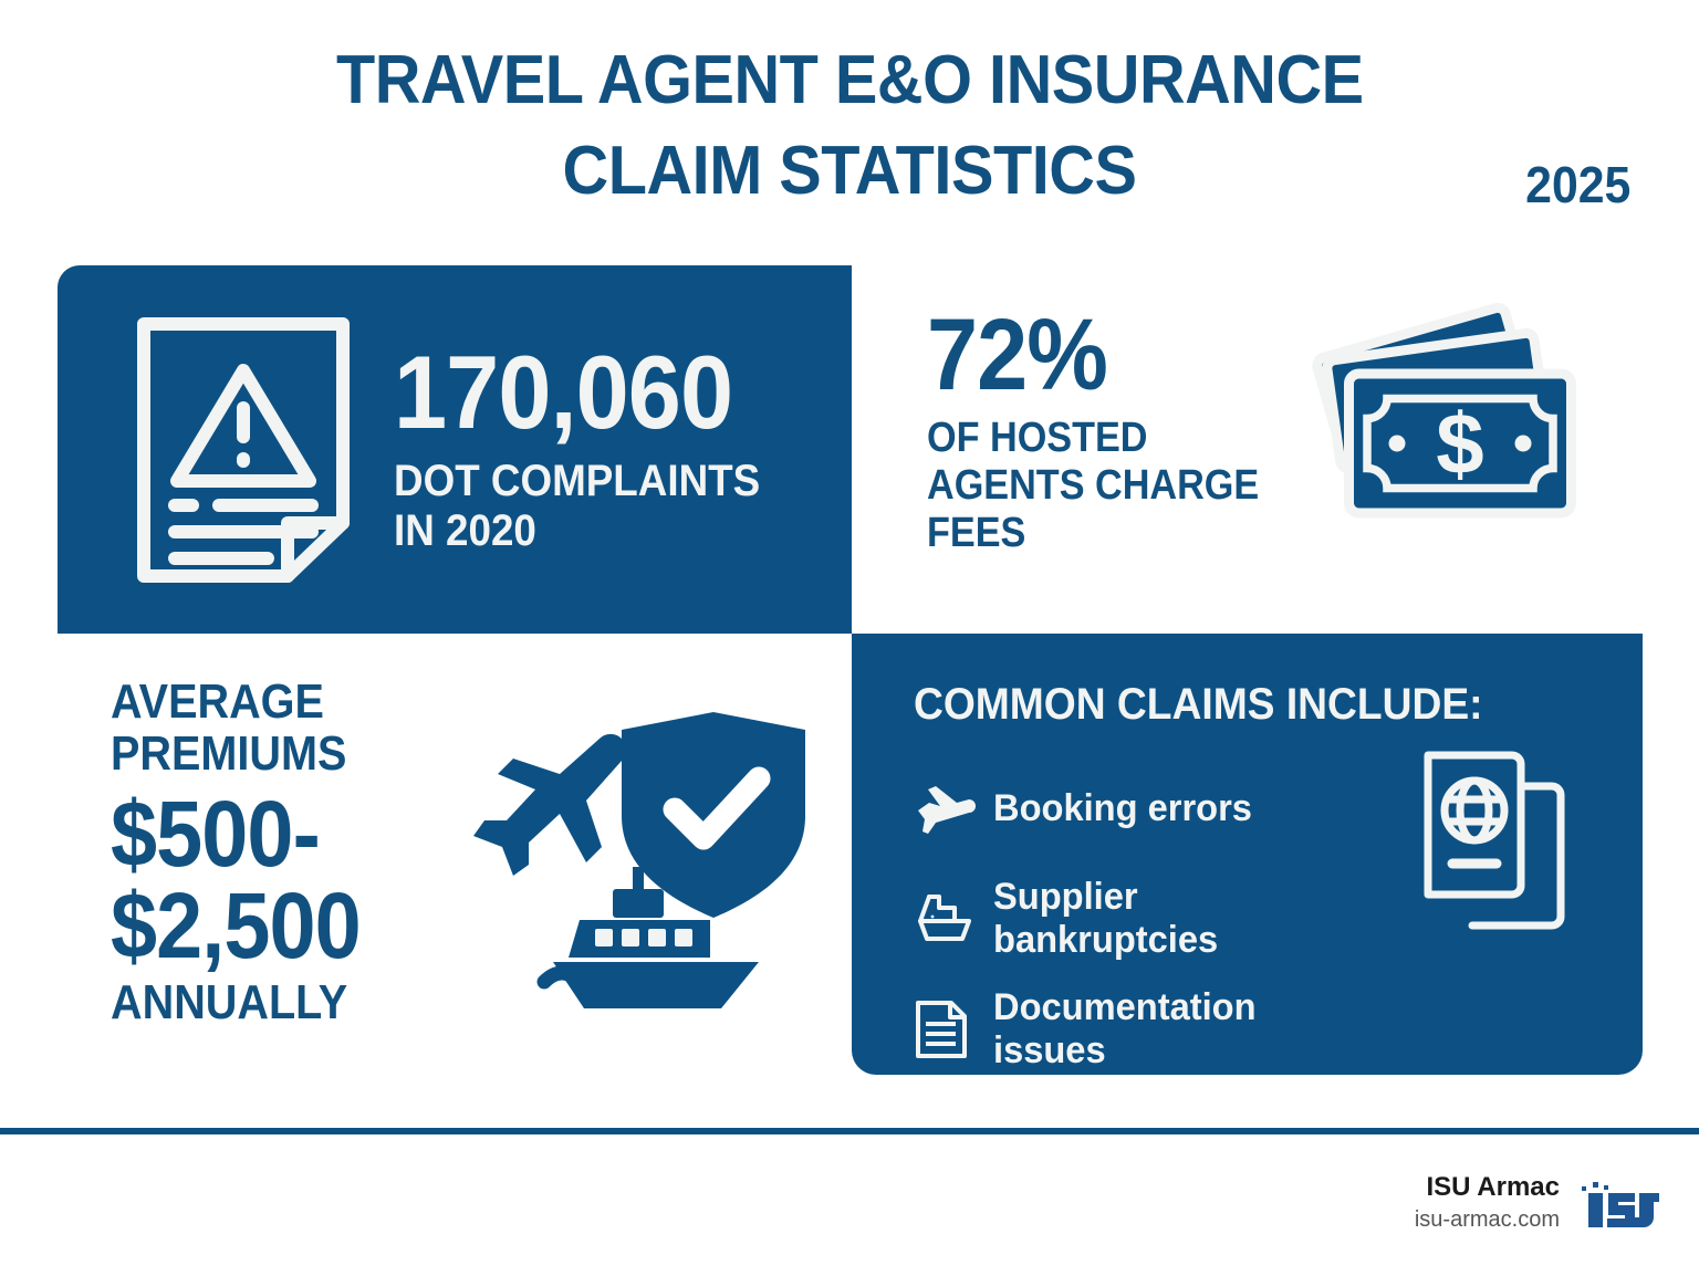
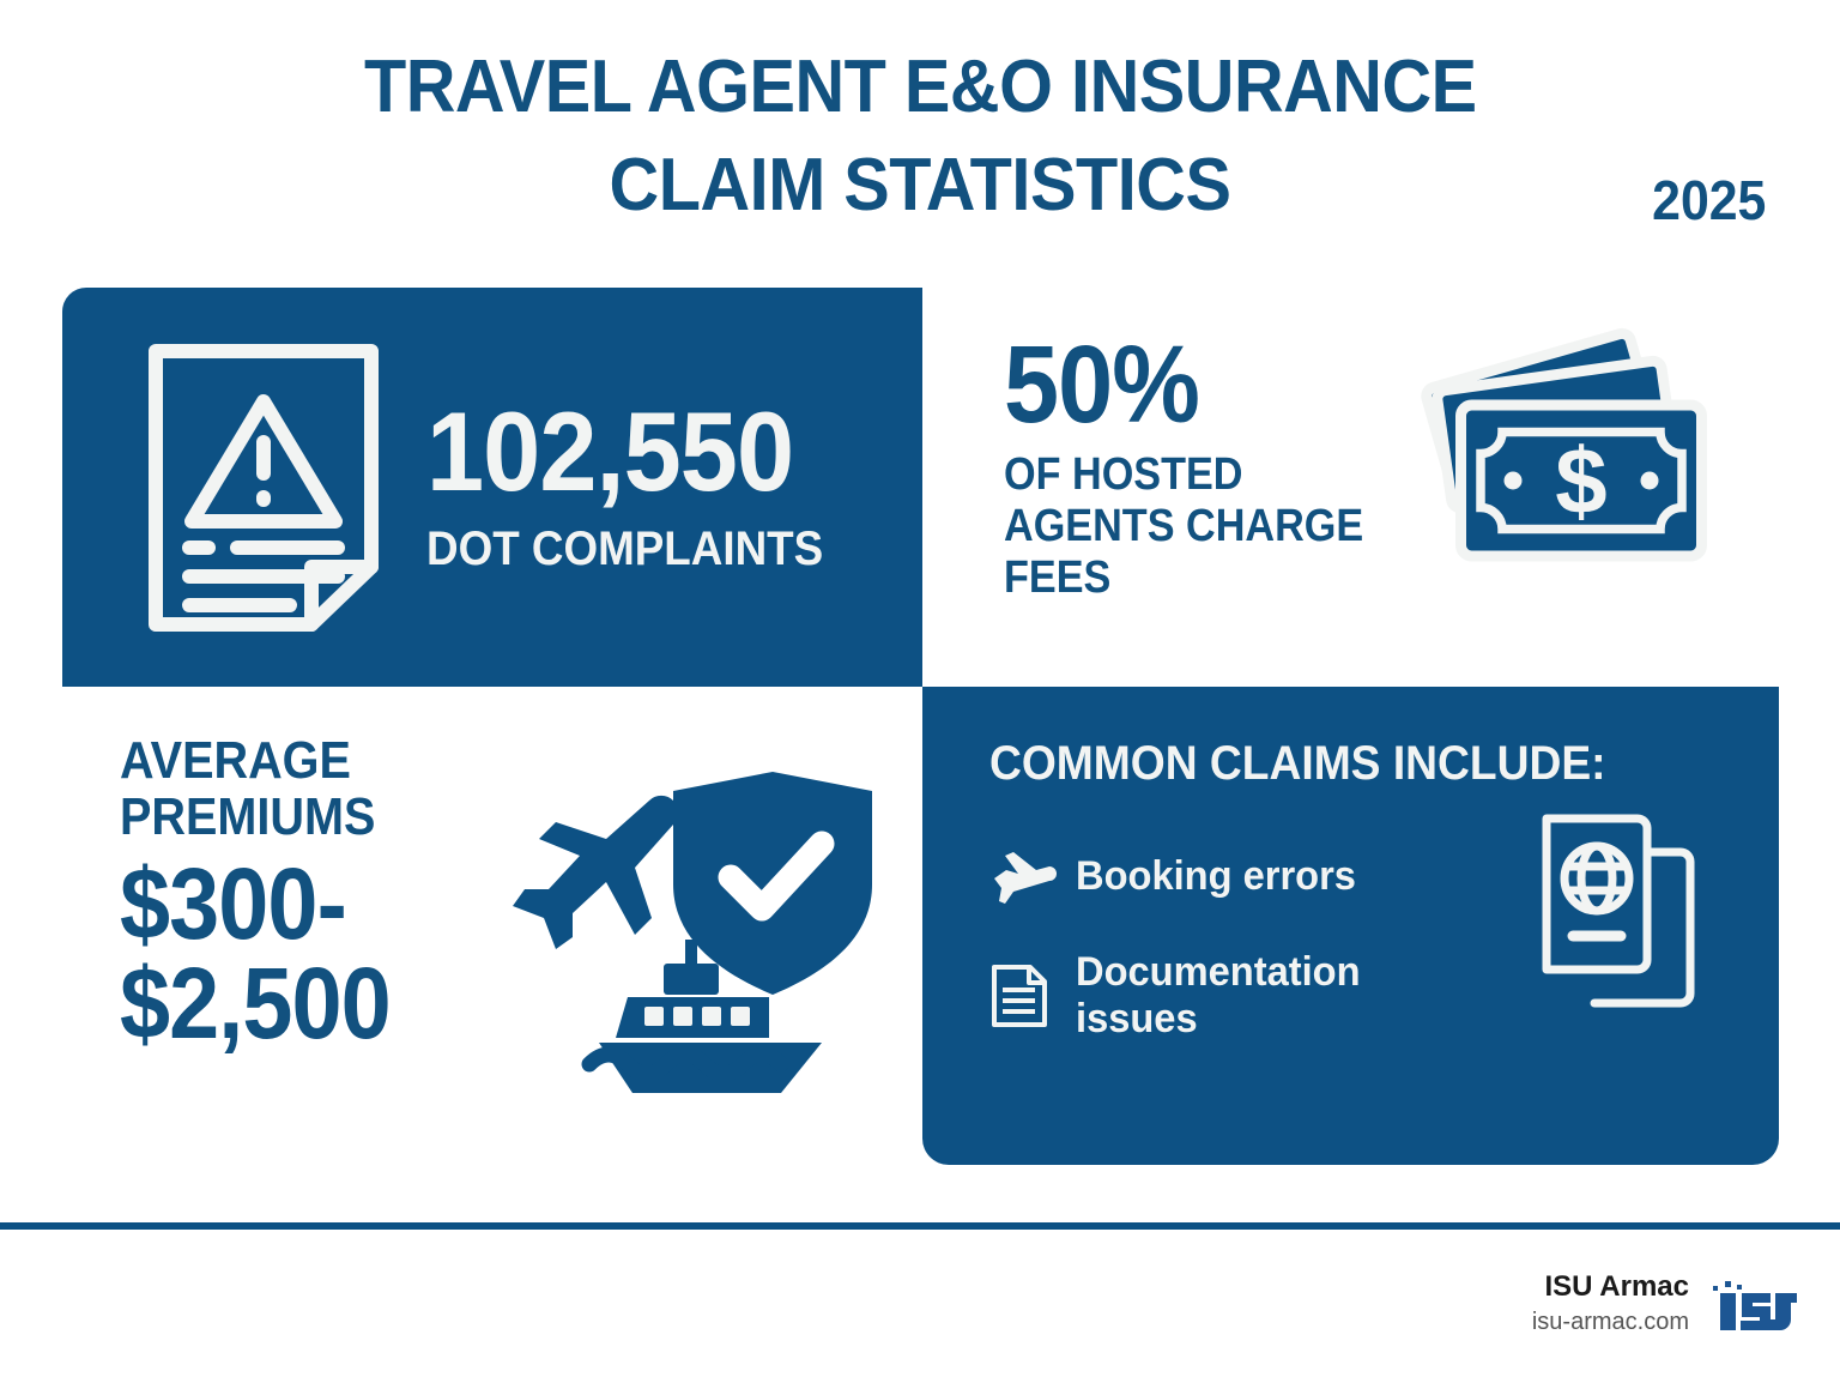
  TRAVEL AGENT E&O INSURANCE
  CLAIM STATISTICS
  2025
- 170,060
+ 102,550
  DOT COMPLAINTS
- IN 2020
- 72%
+ 50%
  OF HOSTED
  AGENTS CHARGE
  FEES
  $
  AVERAGE
  PREMIUMS
- $500-
+ $300-
  $2,500
- ANNUALLY
  COMMON CLAIMS INCLUDE:
  Booking errors
- Supplier
- bankruptcies
  Documentation issues
  ISU Armac
  isu-armac.com
